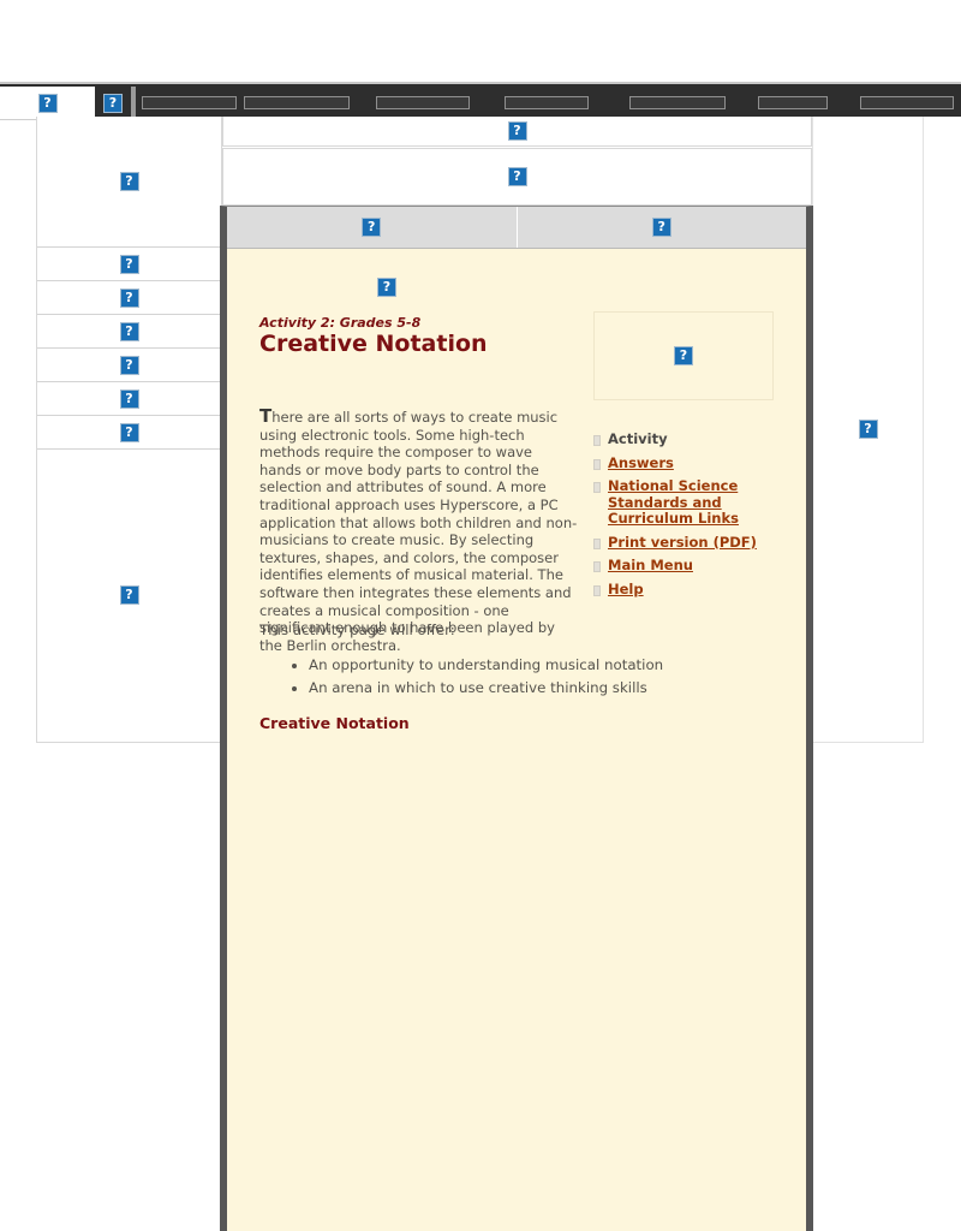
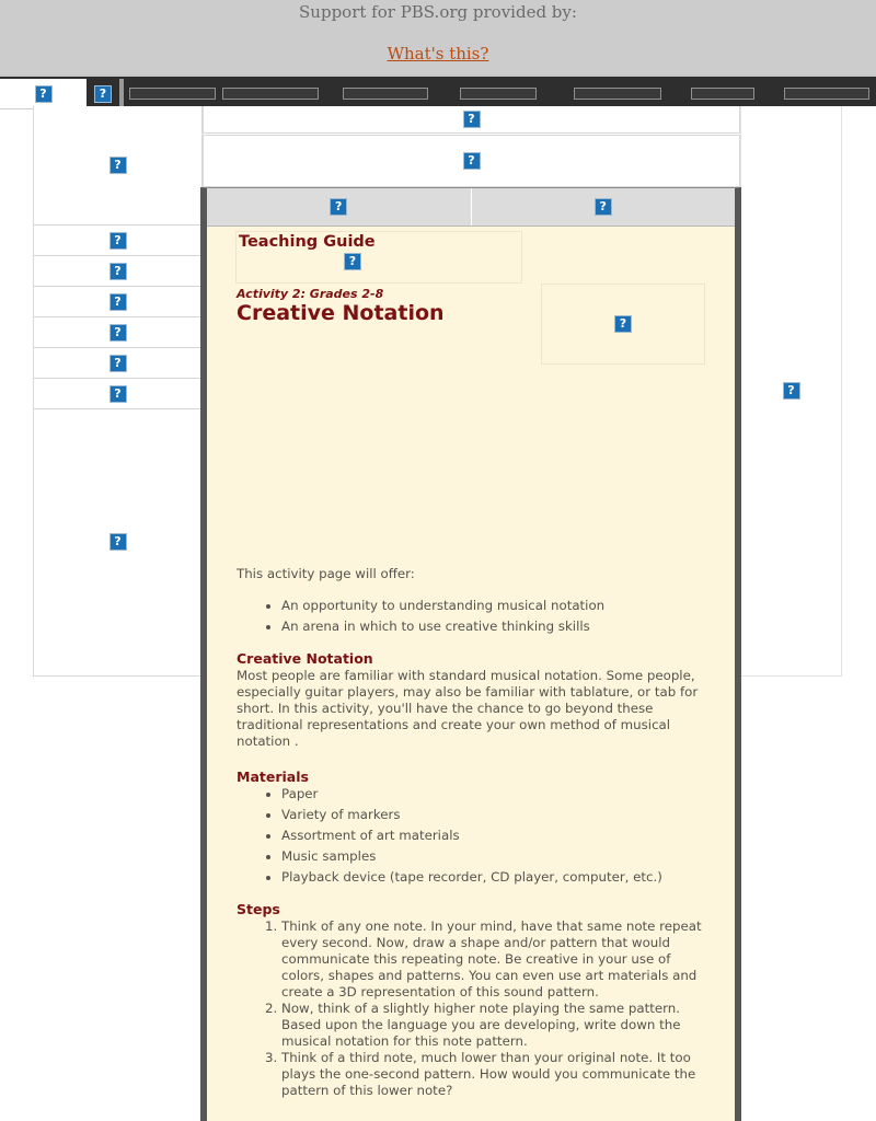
+ Support for PBS.org provided by:
+ What's this?
+ Teaching Guide
- Activity 2: Grades 5-8
+ Activity 2: Grades 2-8
  Creative Notation
- There are all sorts of ways to create music using electronic tools. Some high-tech methods require the composer to wave hands or move body parts to control the selection and attributes of sound. A more traditional approach uses Hyperscore, a PC application that allows both children and non-musicians to create music. By selecting textures, shapes, and colors, the composer identifies elements of musical material. The software then integrates these elements and creates a musical composition - one significant enough to have been played by the Berlin orchestra.
- Activity
- Answers
- National Science Standards and Curriculum Links
- Print version (PDF)
- Main Menu
- Help
  This activity page will offer:
  An opportunity to understanding musical notation
  An arena in which to use creative thinking skills
  Creative Notation
+ Most people are familiar with standard musical notation. Some people, especially guitar players, may also be familiar with tablature, or tab for short. In this activity, you'll have the chance to go beyond these traditional representations and create your own method of musical notation .
+ Materials
+ Paper
+ Variety of markers
+ Assortment of art materials
+ Music samples
+ Playback device (tape recorder, CD player, computer, etc.)
+ Steps
+ Think of any one note. In your mind, have that same note repeat every second. Now, draw a shape and/or pattern that would communicate this repeating note. Be creative in your use of colors, shapes and patterns. You can even use art materials and create a 3D representation of this sound pattern.
+ Now, think of a slightly higher note playing the same pattern. Based upon the language you are developing, write down the musical notation for this note pattern.
+ Think of a third note, much lower than your original note. It too plays the one-second pattern. How would you communicate the pattern of this lower note?
